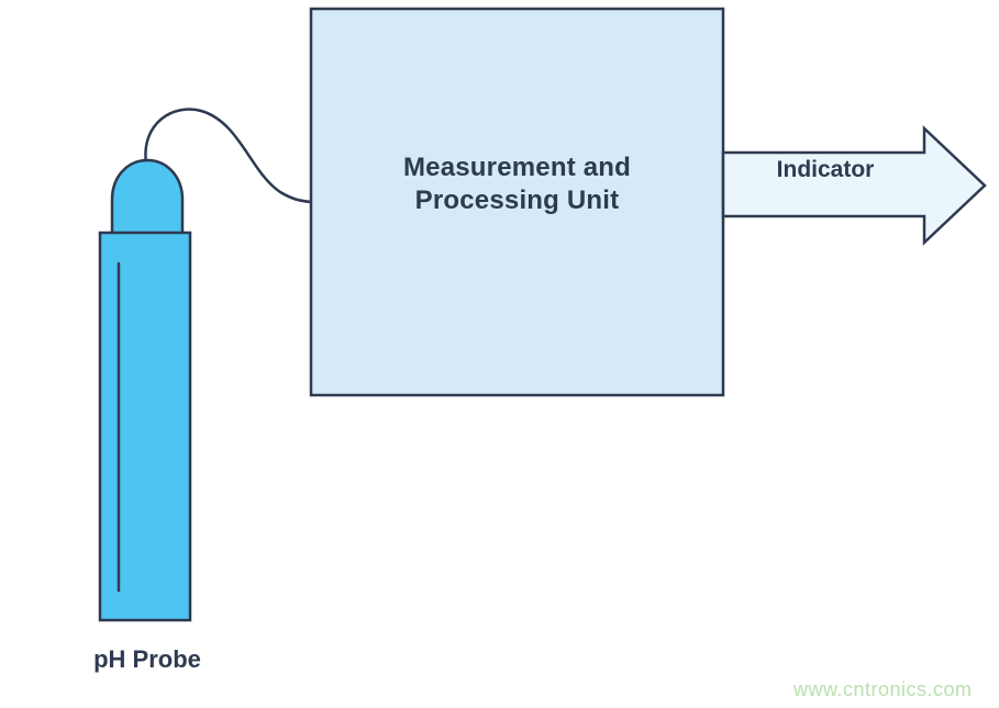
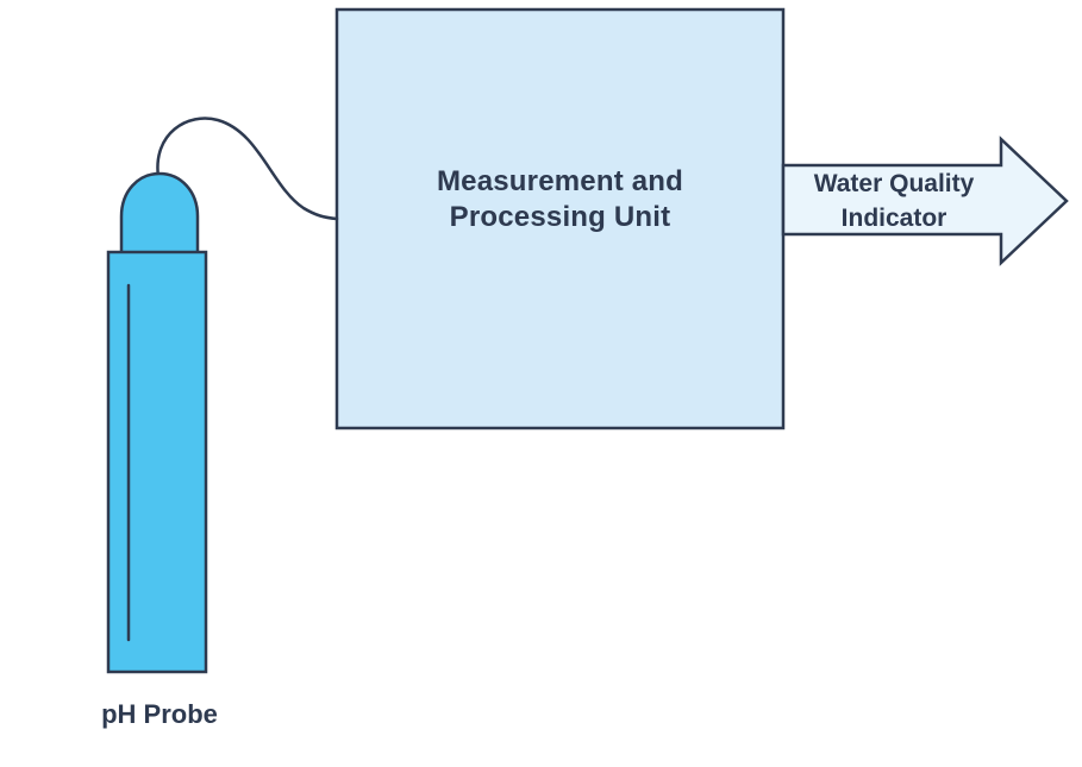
  Measurement and
  Processing Unit
+ Water Quality
  Indicator
  pH Probe
- www.cntronics.com
